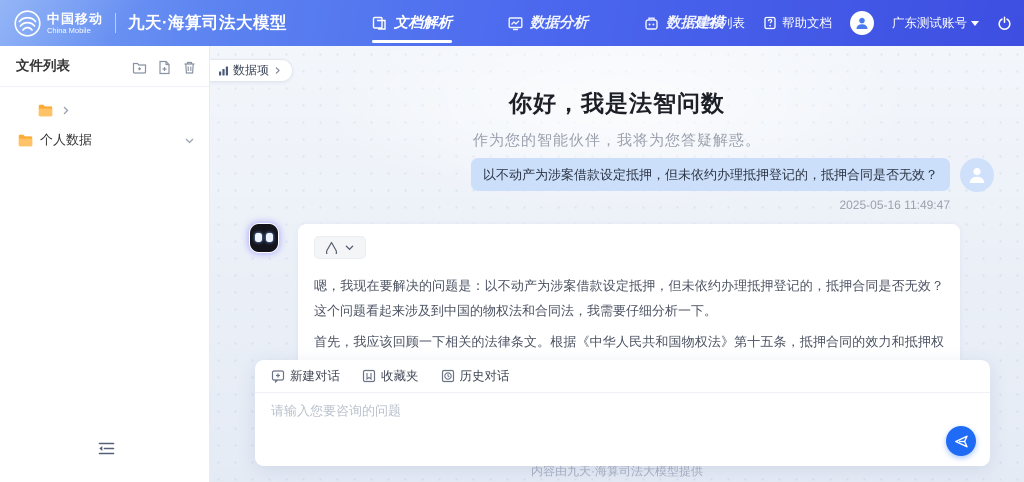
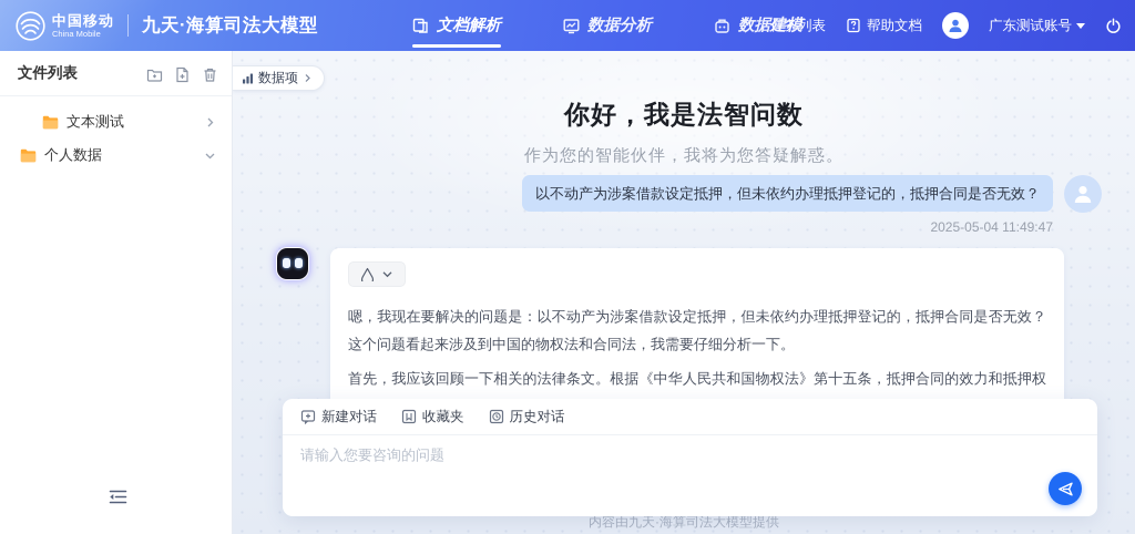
  中国移动
  China Mobile
  九天·海算司法大模型
  文档解析
  数据分析
  数据建模
  任务列表
  帮助文档
  广东测试账号
  文件列表
+ 文本测试
  个人数据
  数据项
  你好，我是法智问数
  作为您的智能伙伴，我将为您答疑解惑。
  以不动产为涉案借款设定抵押，但未依约办理抵押登记的，抵押合同是否无效？
- 2025-05-16 11:49:47
+ 2025-05-04 11:49:47
  嗯，我现在要解决的问题是：以不动产为涉案借款设定抵押，但未依约办理抵押登记的，抵押合同是否无效？这个问题看起来涉及到中国的物权法和合同法，我需要仔细分析一下。
  新建对话
  收藏夹
  历史对话
  请输入您要咨询的问题
  内容由九天·海算司法大模型提供
